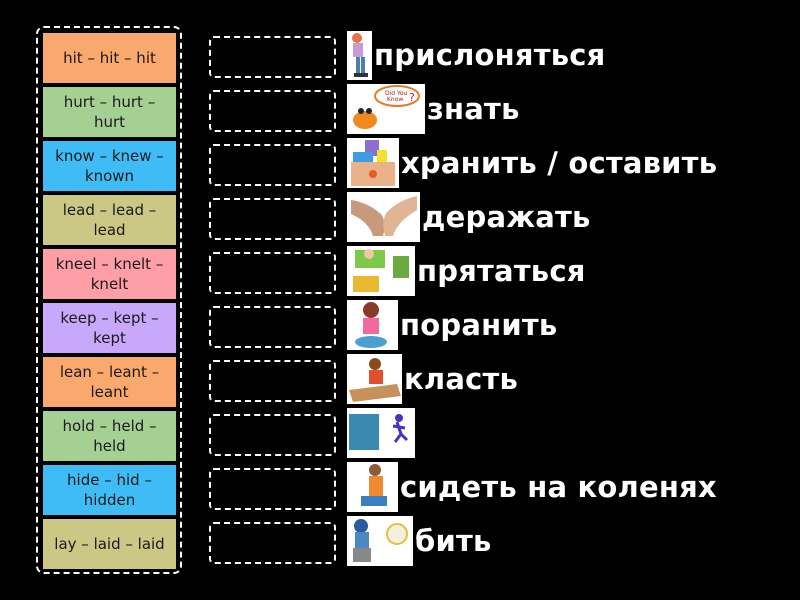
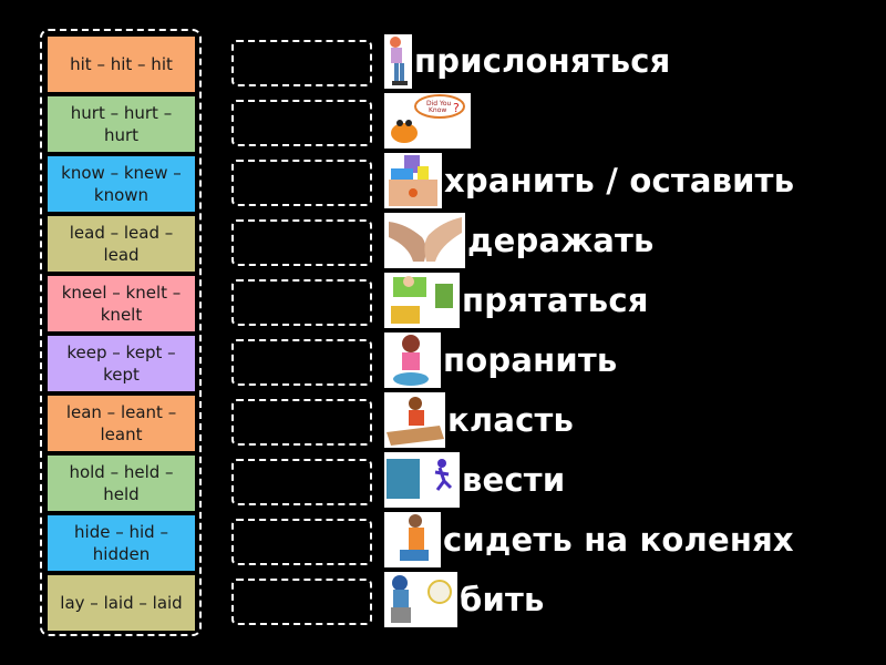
  hit – hit – hit
  hurt – hurt – hurt
  know – knew – known
  lead – lead – lead
  kneel – knelt – knelt
  keep – kept – kept
  lean – leant – leant
  hold – held – held
  hide – hid – hidden
  lay – laid – laid
  прислоняться
  ?
- знать
  хранить / оставить
  деражать
  прятаться
  поранить
  класть
+ вести
  сидеть на коленях
  бить
